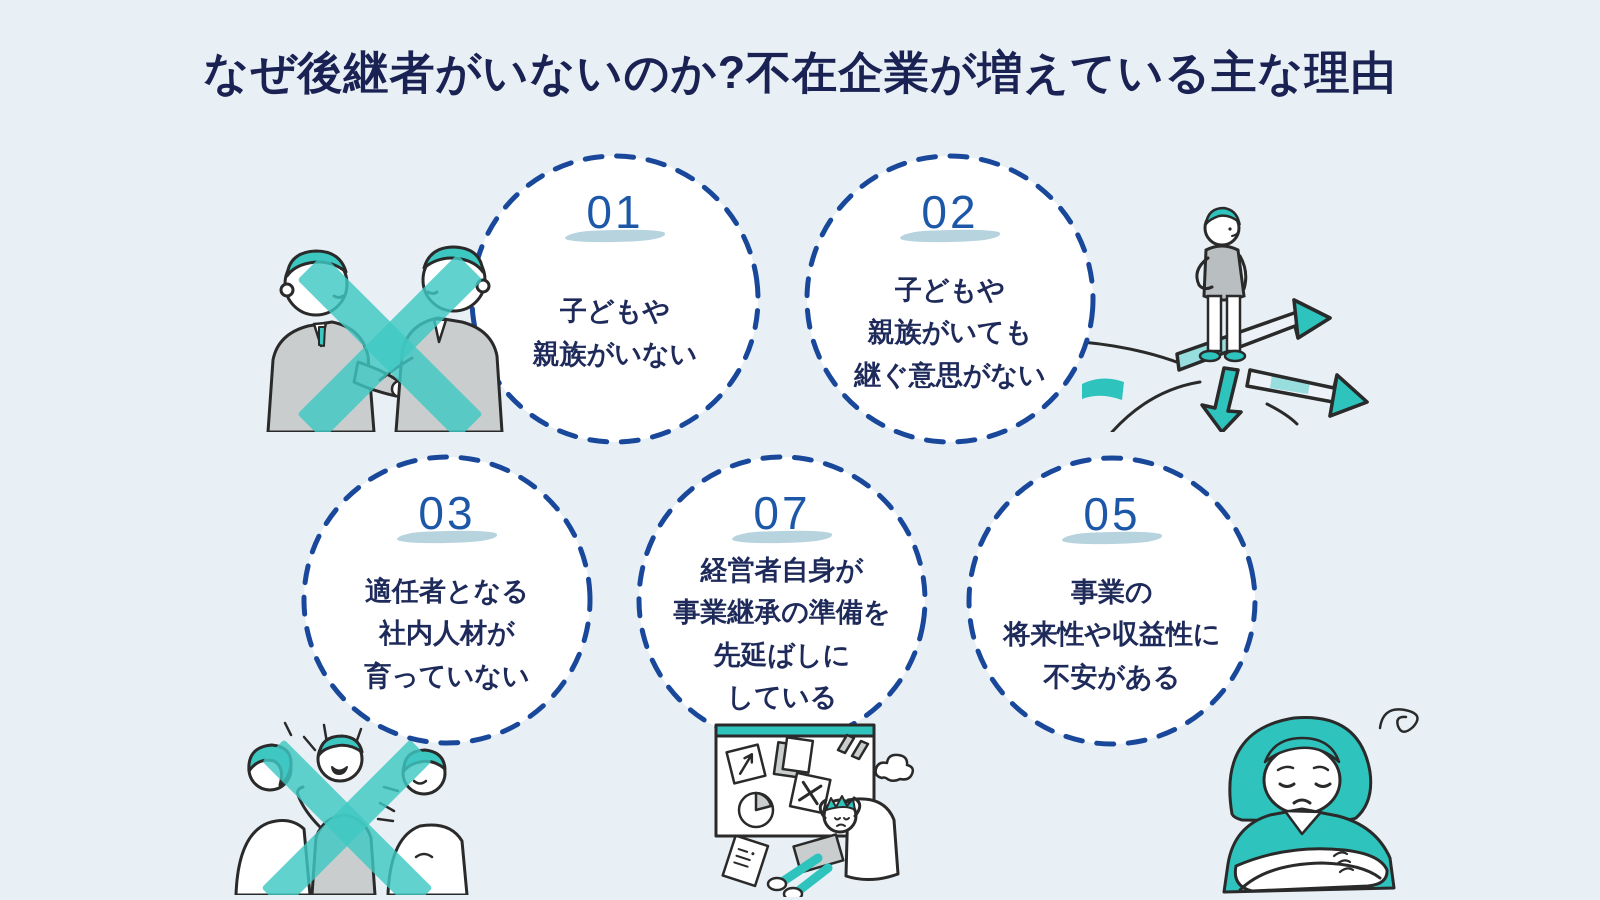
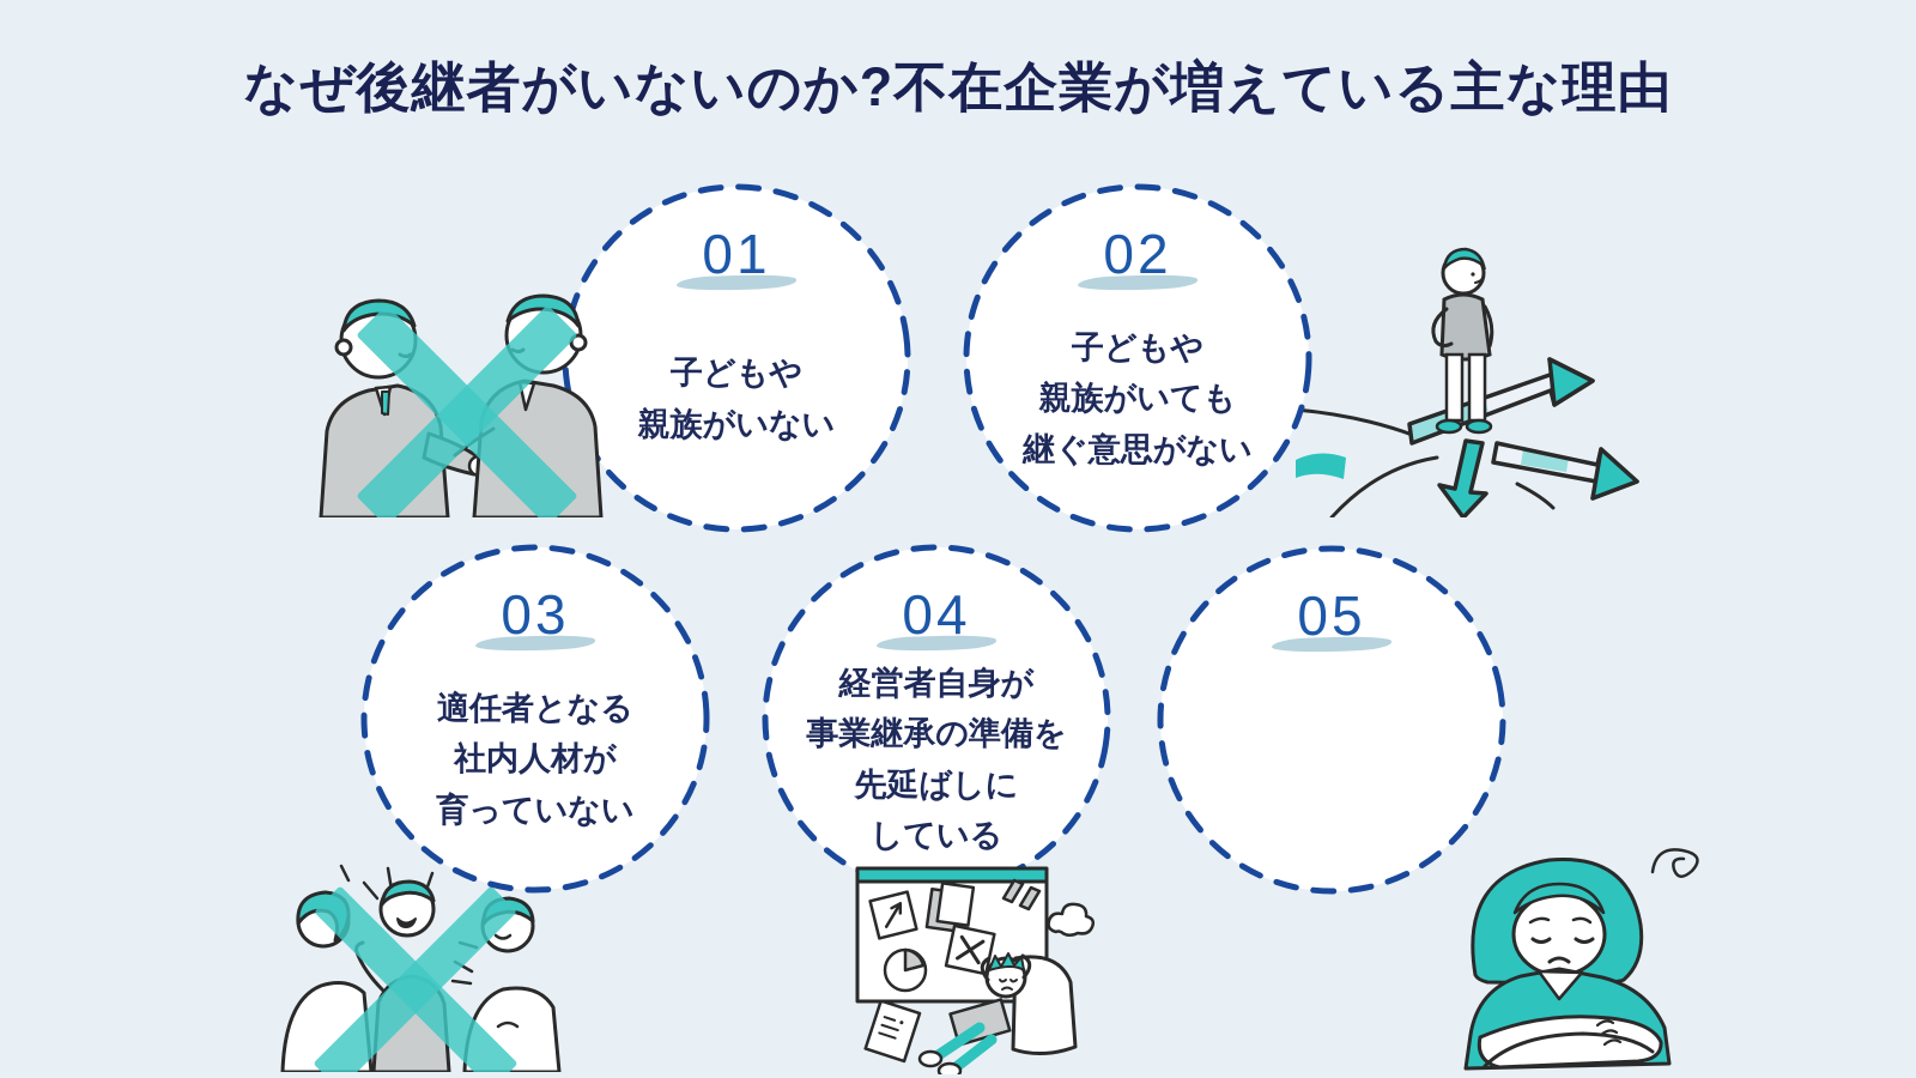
  なぜ後継者がいないのか?不在企業が増えている主な理由
  01
  子どもや
  親族がいない
  02
  子どもや
  親族がいても
  継ぐ意思がない
  03
  適任者となる
  社内人材が
  育っていない
- 07
+ 04
  経営者自身が
  事業継承の準備を
  先延ばしに
  している
  05
- 事業の
- 将来性や収益性に
- 不安がある
